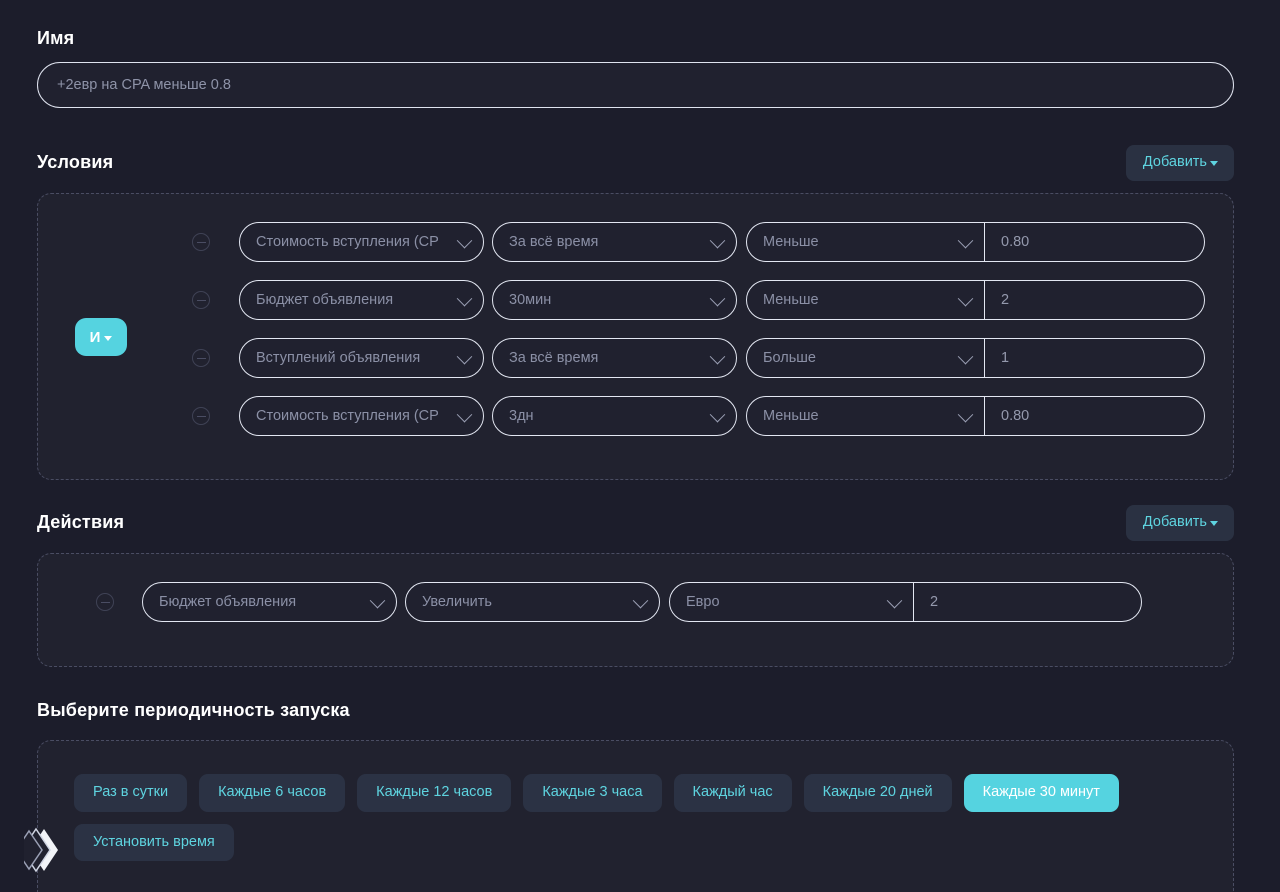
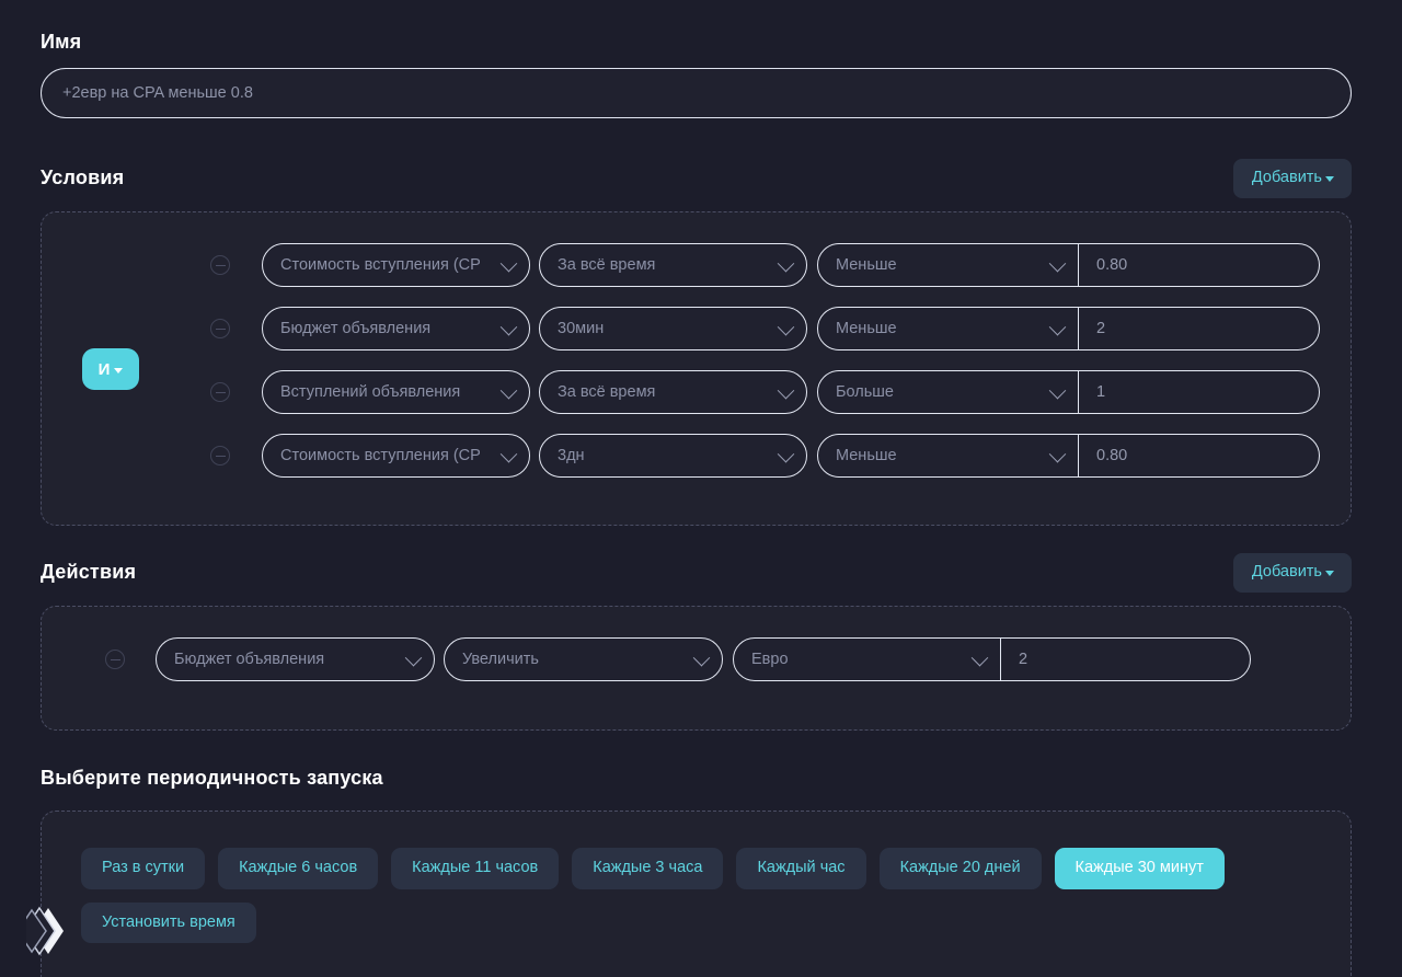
  Имя
  +2евр на CPA меньше 0.8
  Условия
  Добавить
  И
  Стоимость вступления (CP
  За всё время
  Меньше
  0.80
  Бюджет объявления
  30мин
  Меньше
  2
  Вступлений объявления
  За всё время
  Больше
  1
  Стоимость вступления (CP
  3дн
  Меньше
  0.80
  Действия
  Добавить
  Бюджет объявления
  Увеличить
  Евро
  2
  Выберите периодичность запуска
  Раз в сутки
  Каждые 6 часов
- Каждые 12 часов
+ Каждые 11 часов
  Каждые 3 часа
  Каждый час
  Каждые 20 дней
  Каждые 30 минут
  Установить время
